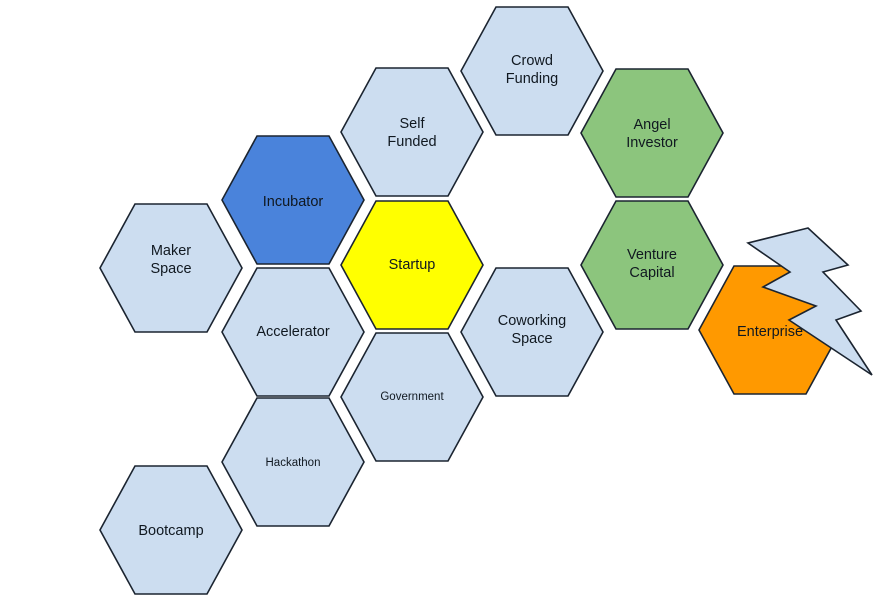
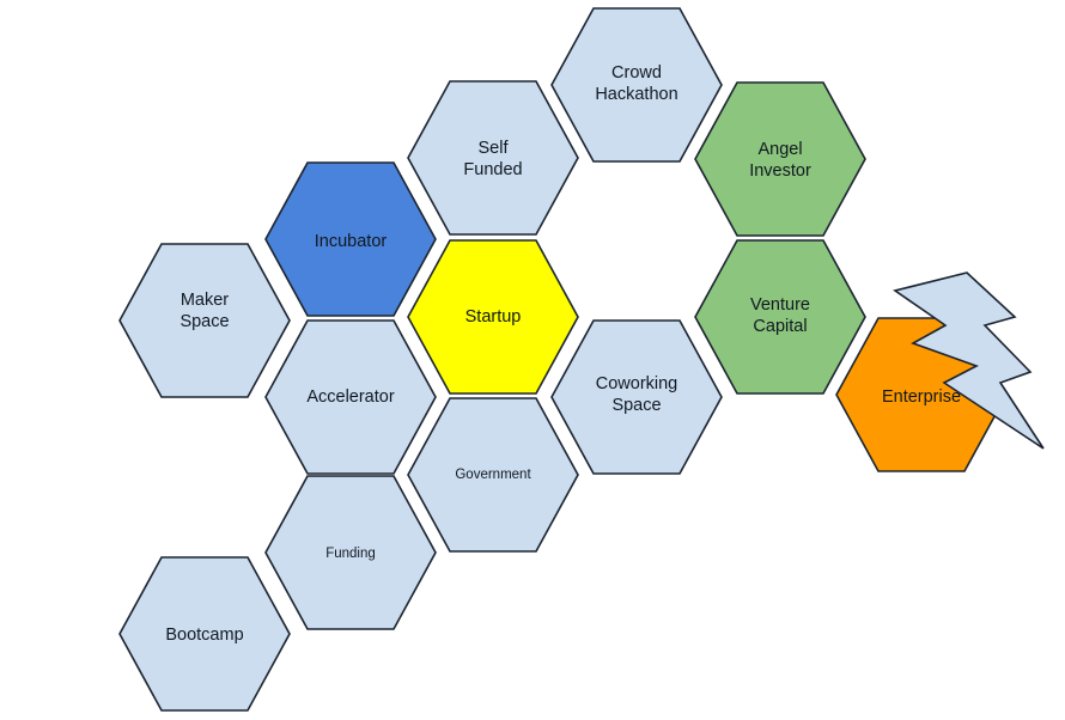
  Maker Space
  Incubator
  Self Funded
- Crowd Funding
+ Crowd Hackathon
  Angel Investor
  Startup
  Venture Capital
  Accelerator
  Coworking Space
  Government
- Hackathon
+ Funding
  Bootcamp
  Enterprise
